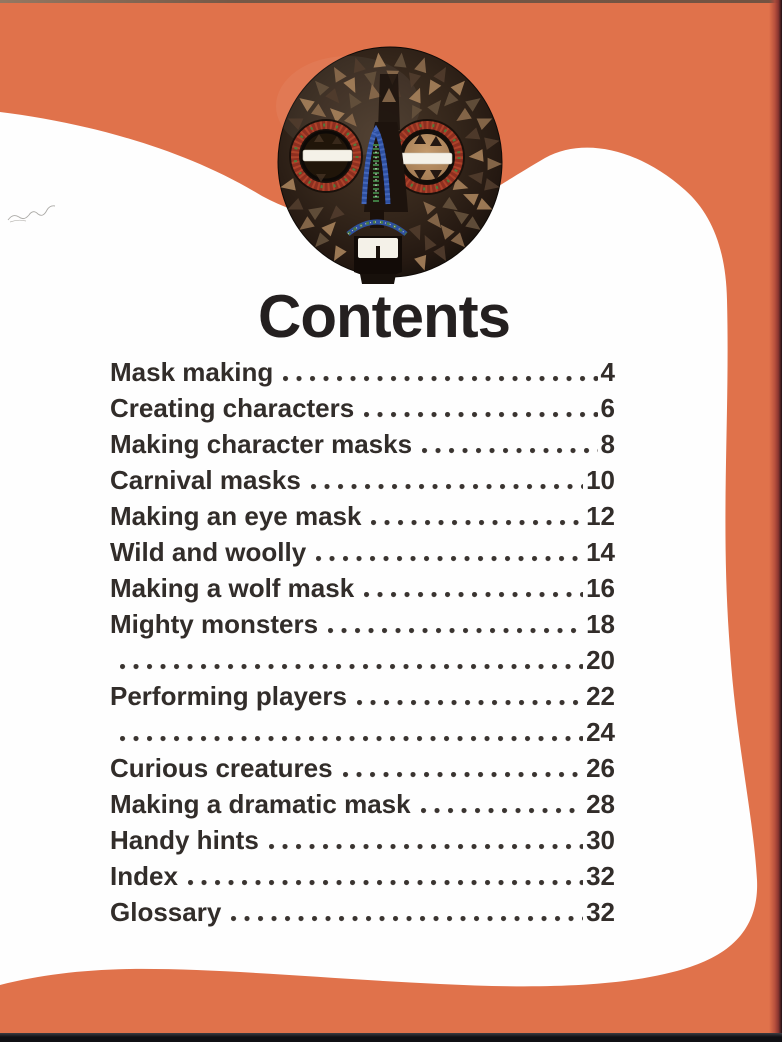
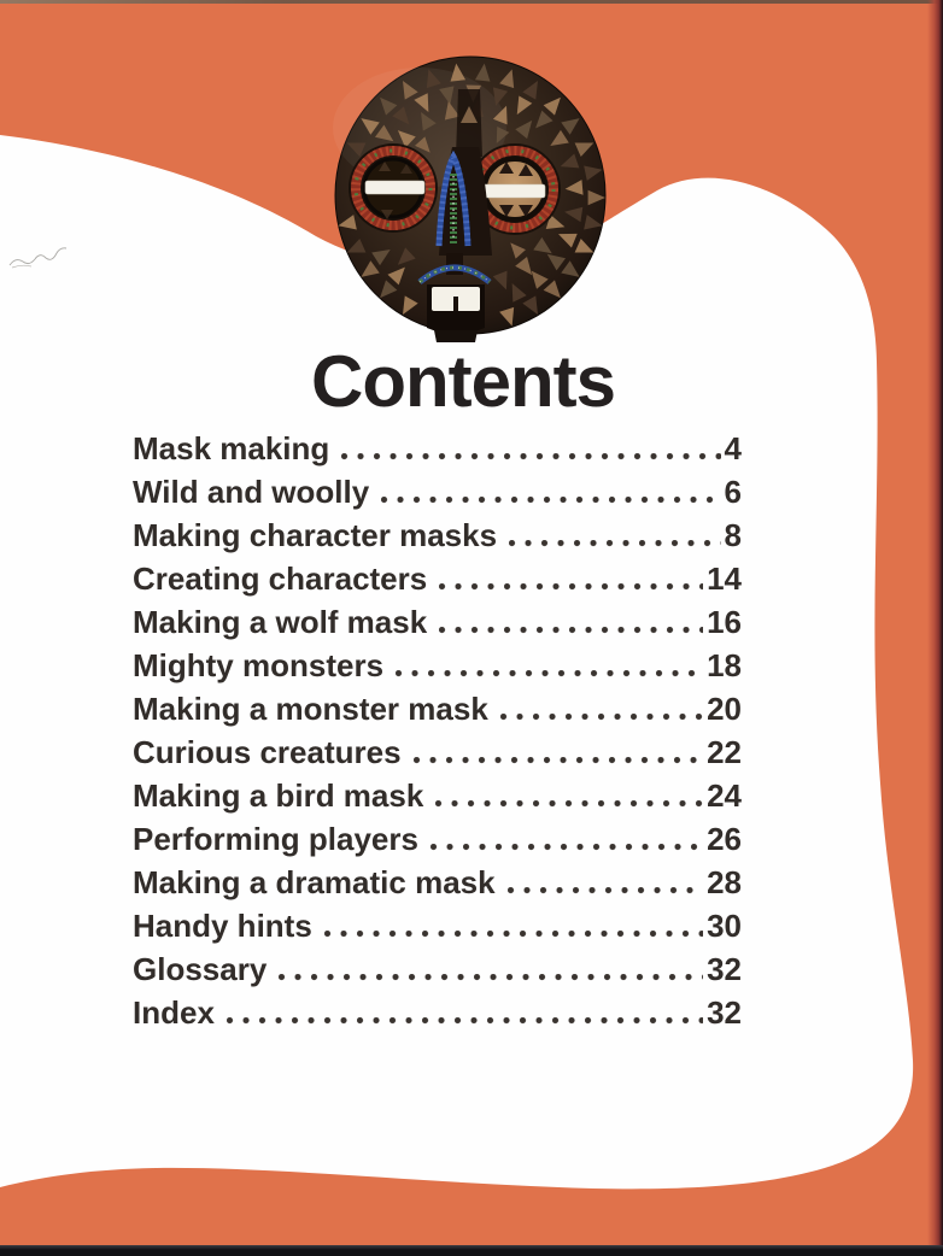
  Contents
  Mask making
  4
- Creating characters
+ Wild and woolly
  6
  Making character masks
  8
- Carnival masks
- 10
- Making an eye mask
- 12
- Wild and woolly
+ Creating characters
  14
  Making a wolf mask
  16
  Mighty monsters
  18
+ Making a monster mask
  20
- Performing players
+ Curious creatures
  22
+ Making a bird mask
  24
- Curious creatures
+ Performing players
  26
  Making a dramatic mask
  28
  Handy hints
  30
- Index
+ Glossary
  32
- Glossary
+ Index
  32
